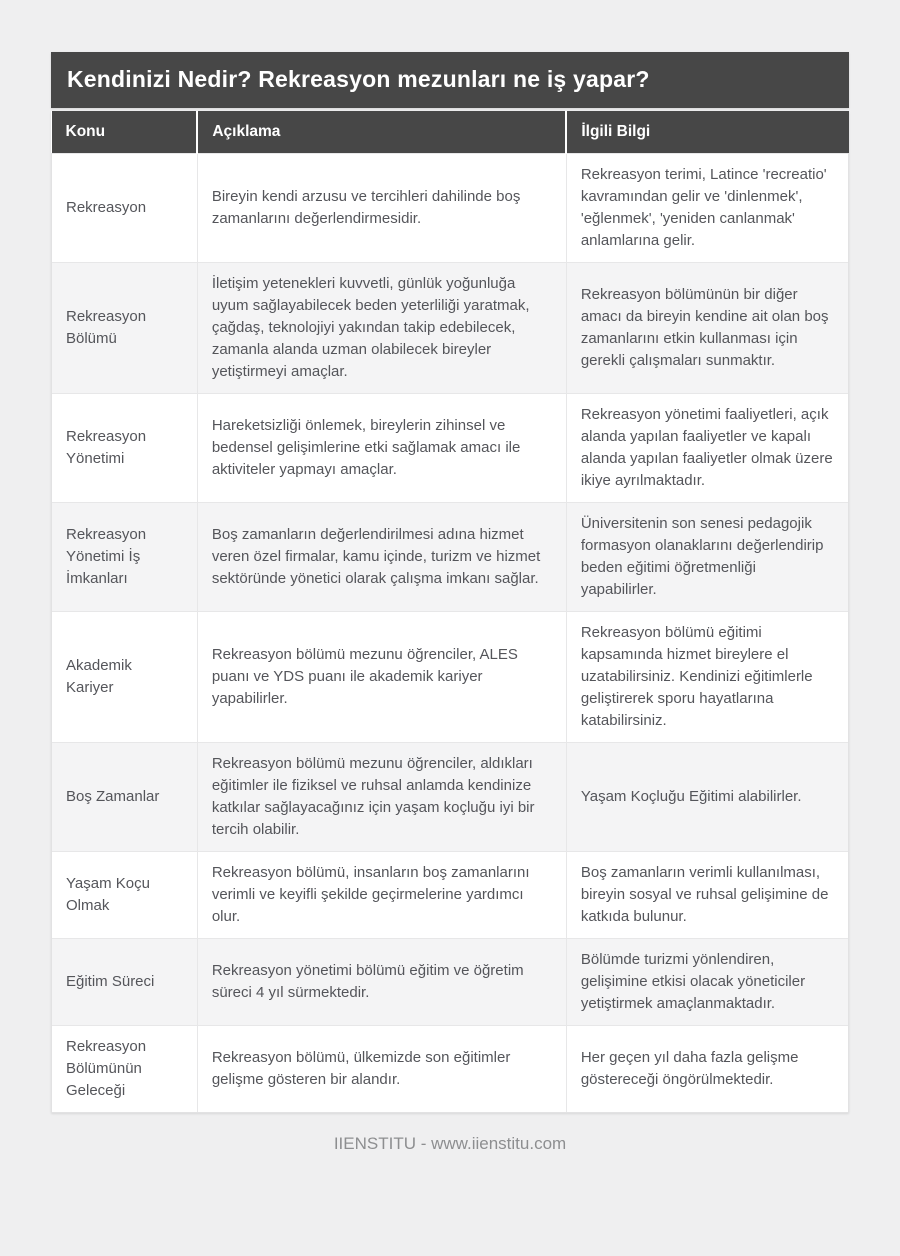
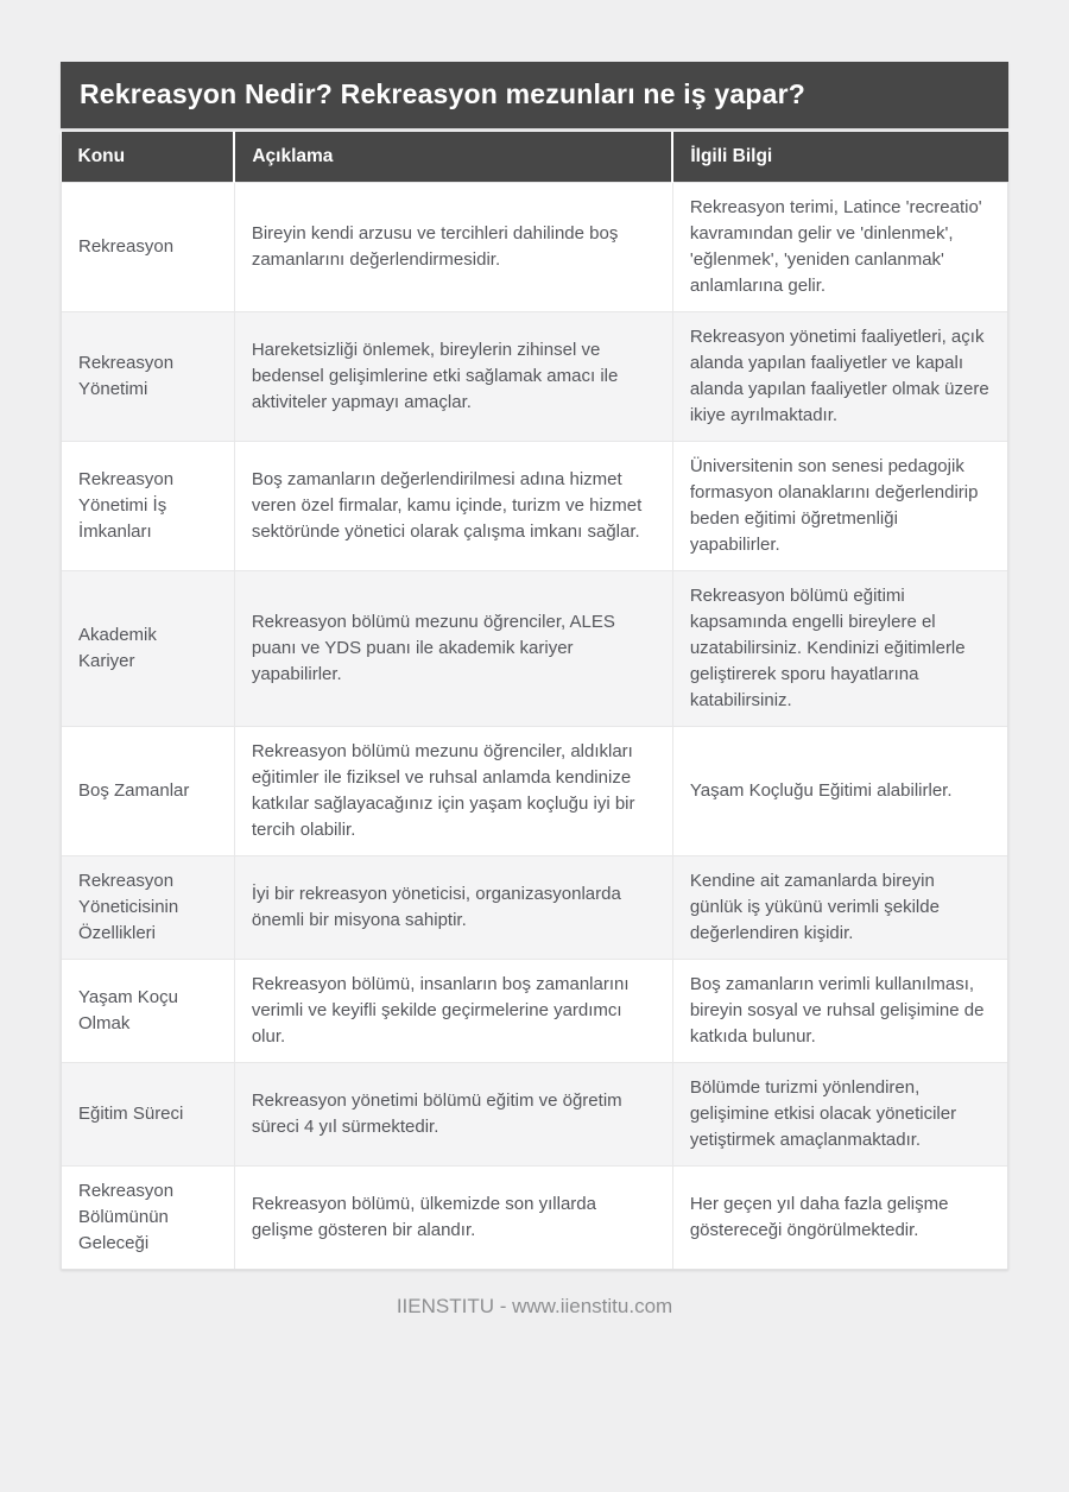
- Kendinizi Nedir? Rekreasyon mezunları ne iş yapar?
+ Rekreasyon Nedir? Rekreasyon mezunları ne iş yapar?
  Konu	Açıklama	İlgili Bilgi
  Rekreasyon	Bireyin kendi arzusu ve tercihleri dahilinde boş zamanlarını değerlendirmesidir.	Rekreasyon terimi, Latince 'recreatio' kavramından gelir ve 'dinlenmek', 'eğlenmek', 'yeniden canlanmak' anlamlarına gelir.
- Rekreasyon Bölümü	İletişim yetenekleri kuvvetli, günlük yoğunluğa uyum sağlayabilecek beden yeterliliği yaratmak, çağdaş, teknolojiyi yakından takip edebilecek, zamanla alanda uzman olabilecek bireyler yetiştirmeyi amaçlar.	Rekreasyon bölümünün bir diğer amacı da bireyin kendine ait olan boş zamanlarını etkin kullanması için gerekli çalışmaları sunmaktır.
  Rekreasyon Yönetimi	Hareketsizliği önlemek, bireylerin zihinsel ve bedensel gelişimlerine etki sağlamak amacı ile aktiviteler yapmayı amaçlar.	Rekreasyon yönetimi faaliyetleri, açık alanda yapılan faaliyetler ve kapalı alanda yapılan faaliyetler olmak üzere ikiye ayrılmaktadır.
  Rekreasyon Yönetimi İş İmkanları	Boş zamanların değerlendirilmesi adına hizmet veren özel firmalar, kamu içinde, turizm ve hizmet sektöründe yönetici olarak çalışma imkanı sağlar.	Üniversitenin son senesi pedagojik formasyon olanaklarını değerlendirip beden eğitimi öğretmenliği yapabilirler.
- Akademik Kariyer	Rekreasyon bölümü mezunu öğrenciler, ALES puanı ve YDS puanı ile akademik kariyer yapabilirler.	Rekreasyon bölümü eğitimi kapsamında hizmet bireylere el uzatabilirsiniz. Kendinizi eğitimlerle geliştirerek sporu hayatlarına katabilirsiniz.
+ Akademik Kariyer	Rekreasyon bölümü mezunu öğrenciler, ALES puanı ve YDS puanı ile akademik kariyer yapabilirler.	Rekreasyon bölümü eğitimi kapsamında engelli bireylere el uzatabilirsiniz. Kendinizi eğitimlerle geliştirerek sporu hayatlarına katabilirsiniz.
  Boş Zamanlar	Rekreasyon bölümü mezunu öğrenciler, aldıkları eğitimler ile fiziksel ve ruhsal anlamda kendinize katkılar sağlayacağınız için yaşam koçluğu iyi bir tercih olabilir.	Yaşam Koçluğu Eğitimi alabilirler.
+ Rekreasyon Yöneticisinin Özellikleri	İyi bir rekreasyon yöneticisi, organizasyonlarda önemli bir misyona sahiptir.	Kendine ait zamanlarda bireyin günlük iş yükünü verimli şekilde değerlendiren kişidir.
  Yaşam Koçu Olmak	Rekreasyon bölümü, insanların boş zamanlarını verimli ve keyifli şekilde geçirmelerine yardımcı olur.	Boş zamanların verimli kullanılması, bireyin sosyal ve ruhsal gelişimine de katkıda bulunur.
  Eğitim Süreci	Rekreasyon yönetimi bölümü eğitim ve öğretim süreci 4 yıl sürmektedir.	Bölümde turizmi yönlendiren, gelişimine etkisi olacak yöneticiler yetiştirmek amaçlanmaktadır.
- Rekreasyon Bölümünün Geleceği	Rekreasyon bölümü, ülkemizde son eğitimler gelişme gösteren bir alandır.	Her geçen yıl daha fazla gelişme göstereceği öngörülmektedir.
+ Rekreasyon Bölümünün Geleceği	Rekreasyon bölümü, ülkemizde son yıllarda gelişme gösteren bir alandır.	Her geçen yıl daha fazla gelişme göstereceği öngörülmektedir.
  IIENSTITU - www.iienstitu.com
